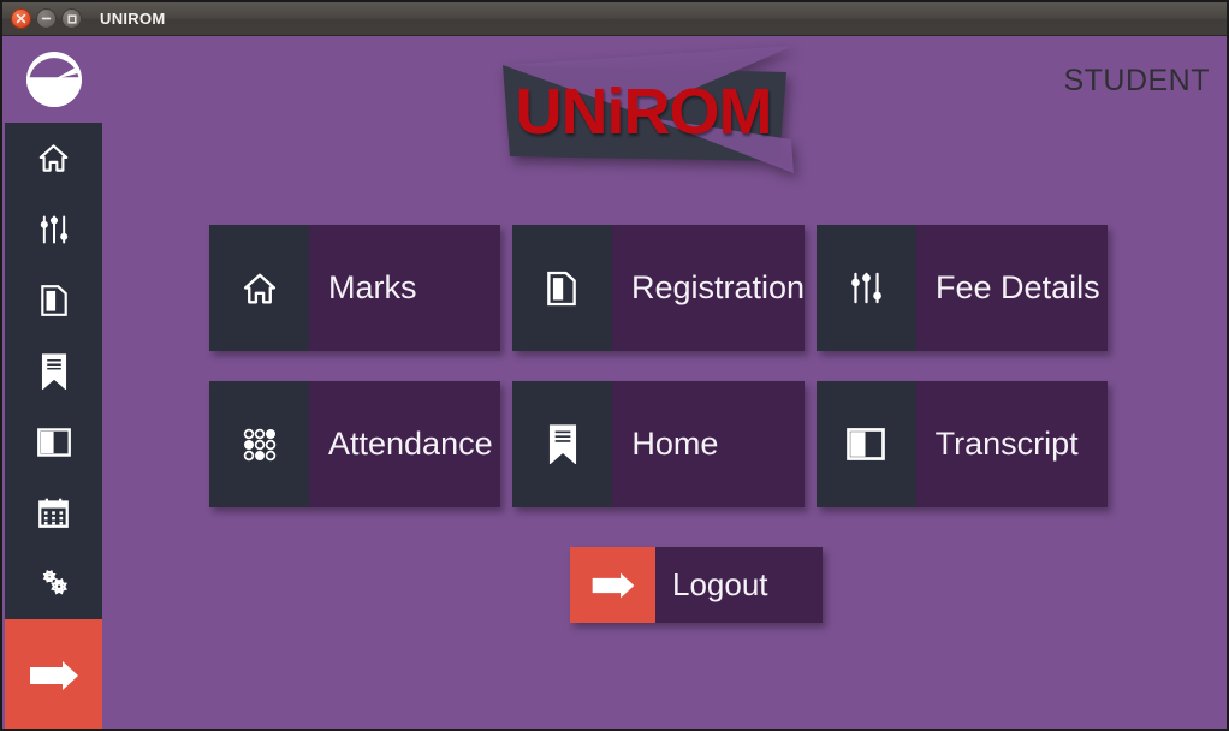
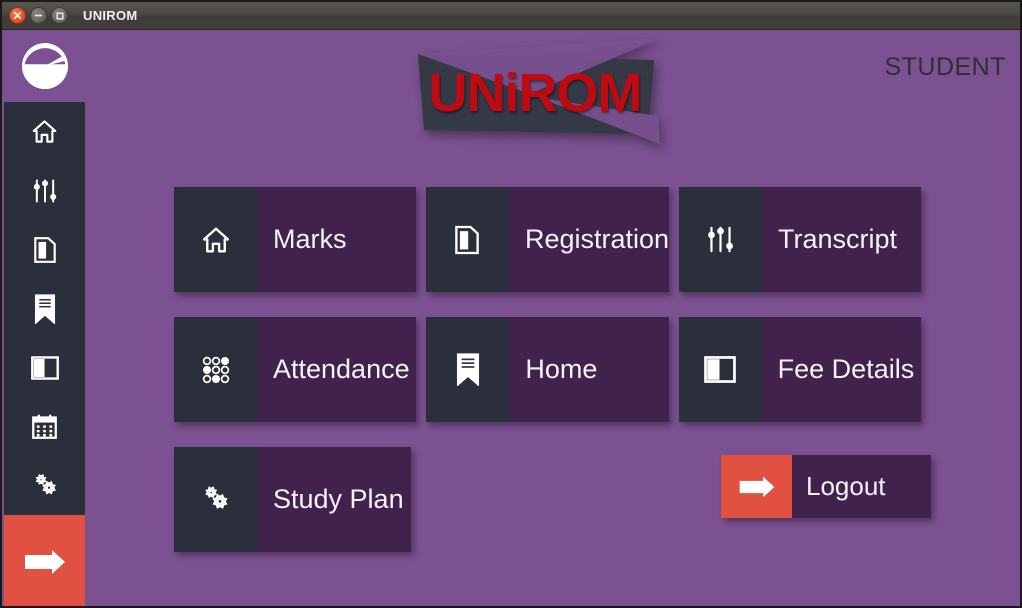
  UNIROM
  UNiROM
  STUDENT
  Marks
  Registration
- Fee Details
+ Transcript
  Attendance
  Home
- Transcript
+ Fee Details
+ Study Plan
  Logout
